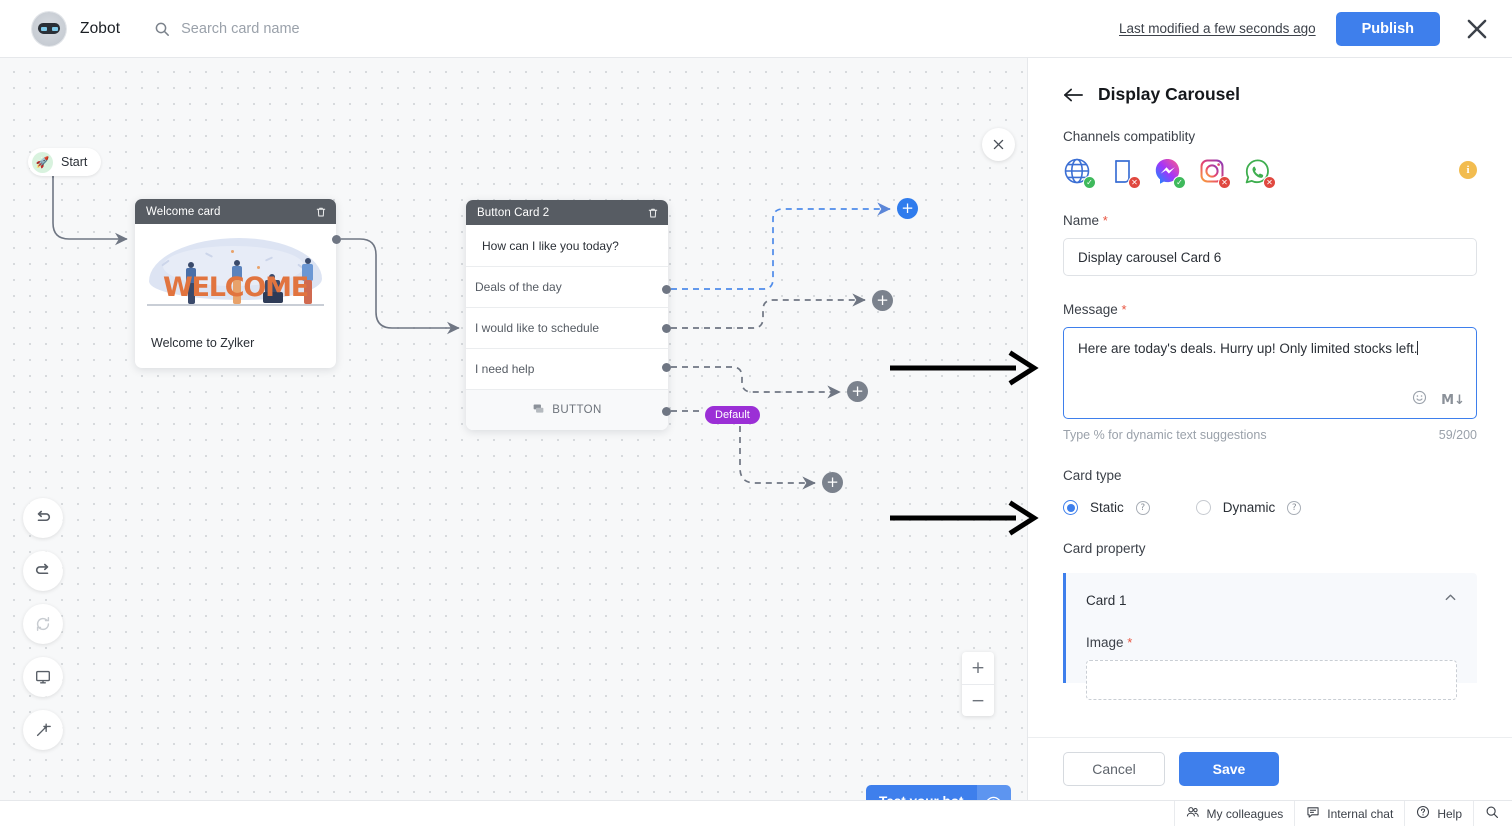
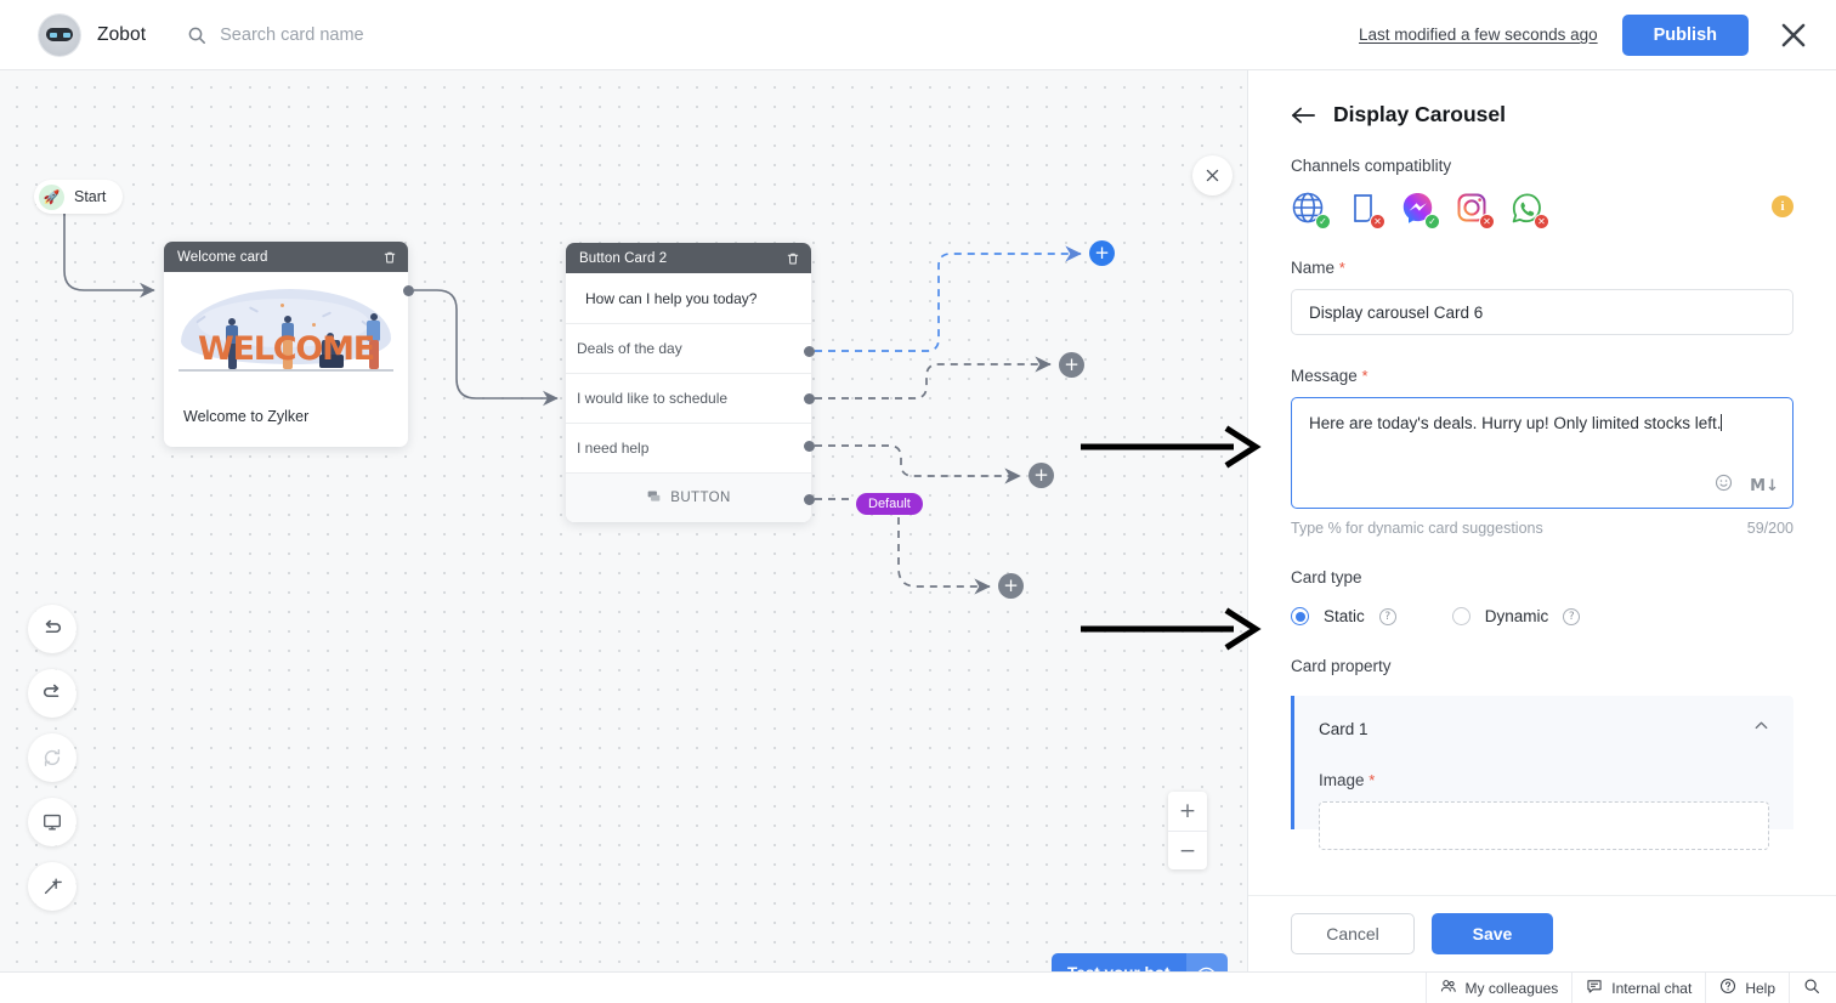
  Zobot
  Search card name
  Last modified a few seconds ago
  Publish
  🚀
  Start
  Welcome card
  WELCOME
  Welcome to Zylker
  Button Card 2
- How can I like you today?
+ How can I help you today?
  Deals of the day
  I would like to schedule
  I need help
  BUTTON
  Default
  +
  +
  +
  +
  +
  −
  Display Carousel
  Channels compatiblity
  ✓
  ✕
  ✓
  ✕
  ✕
  i
  Name *
  Display carousel Card 6
  Message *
  Here are today's deals. Hurry up! Only limited stocks left.
  M↓
- Type % for dynamic text suggestions
+ Type % for dynamic card suggestions
  59/200
  Card type
  Static
  ?
  Dynamic
  ?
  Card property
  Card 1
  Image *
  Cancel
  Save
  My colleagues
  Internal chat
  Help
